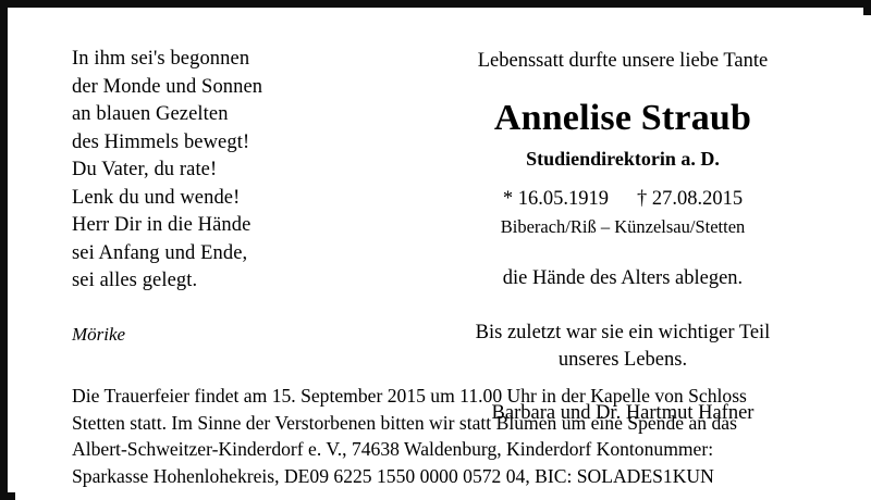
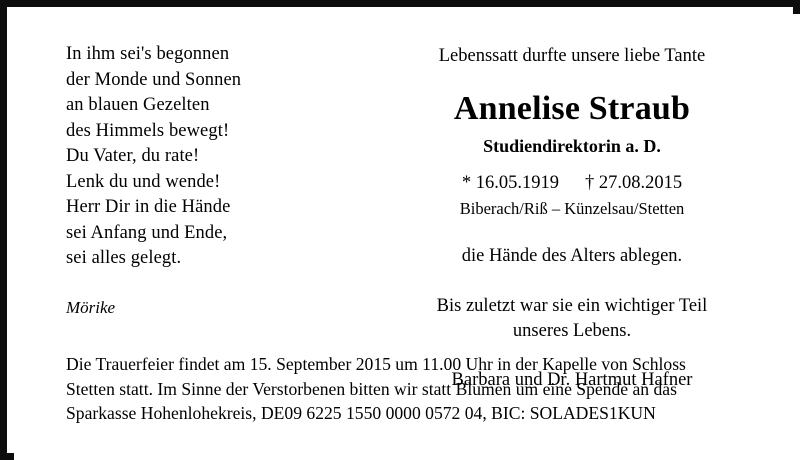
  In ihm sei's begonnen
  der Monde und Sonnen
  an blauen Gezelten
  des Himmels bewegt!
  Du Vater, du rate!
  Lenk du und wende!
  Herr Dir in die Hände
  sei Anfang und Ende,
  sei alles gelegt.
  Mörike
  Lebenssatt durfte unsere liebe Tante
  Annelise Straub
  Studiendirektorin a. D.
  * 16.05.1919 † 27.08.2015
  Biberach/Riß – Künzelsau/Stetten
  die Hände des Alters ablegen.
  Bis zuletzt war sie ein wichtiger Teil
  unseres Lebens.
  Barbara und Dr. Hartmut Hafner
  Die Trauerfeier findet am 15. September 2015 um 11.00 Uhr in der Kapelle von Schloss
  Stetten statt. Im Sinne der Verstorbenen bitten wir statt Blumen um eine Spende an das
- Albert-Schweitzer-Kinderdorf e. V., 74638 Waldenburg, Kinderdorf Kontonummer:
  Sparkasse Hohenlohekreis, DE09 6225 1550 0000 0572 04, BIC: SOLADES1KUN
